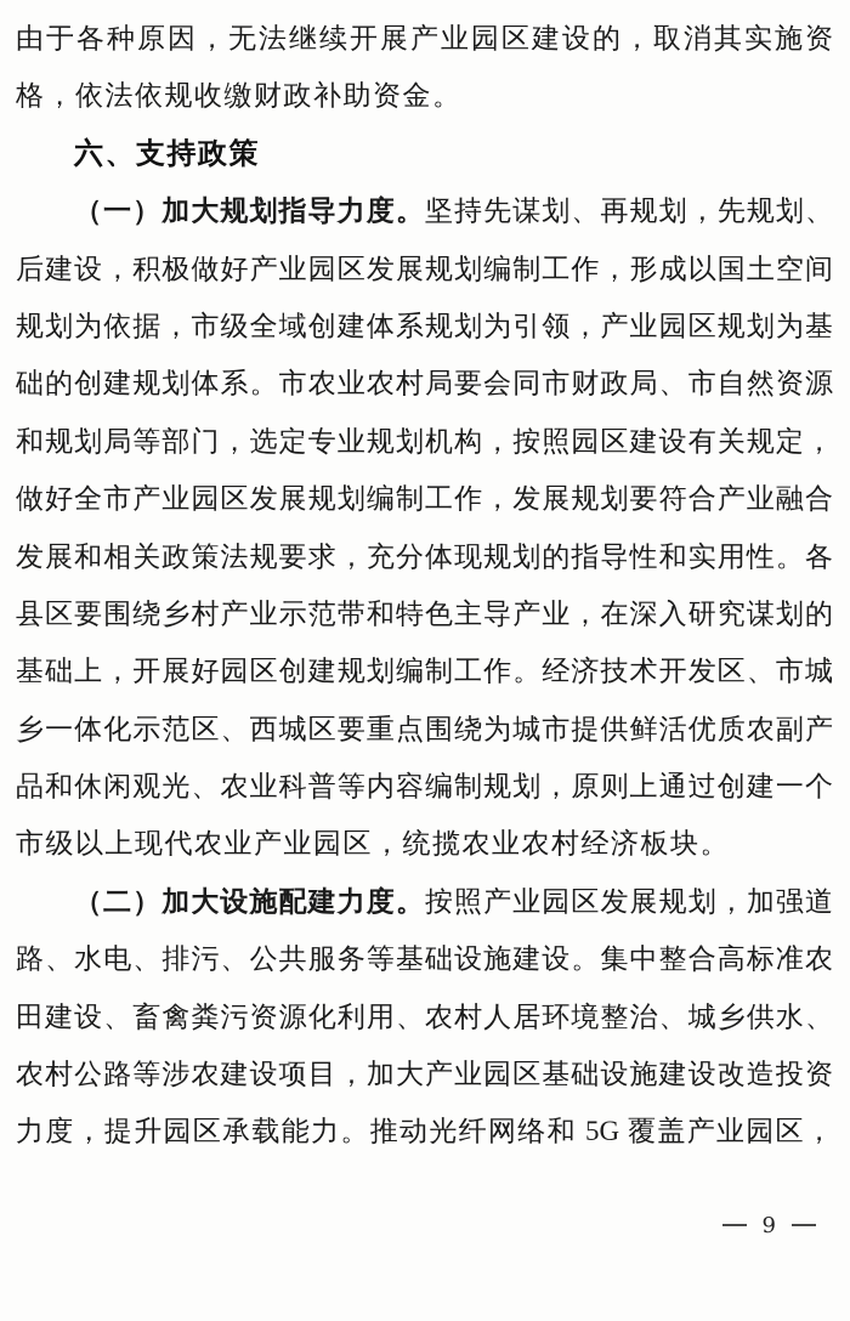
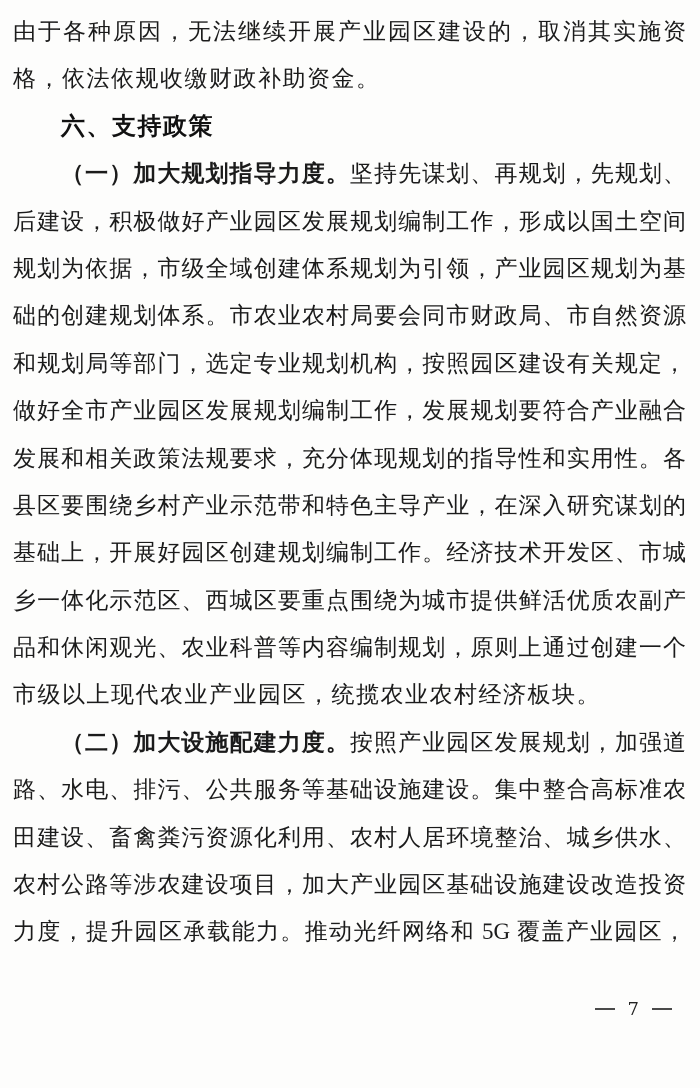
  由于各种原因，无法继续开展产业园区建设的，取消其实施资
  格，依法依规收缴财政补助资金。
  六、支持政策
  （一）加大规划指导力度。坚持先谋划、再规划，先规划、
  后建设，积极做好产业园区发展规划编制工作，形成以国土空间
  规划为依据，市级全域创建体系规划为引领，产业园区规划为基
  础的创建规划体系。市农业农村局要会同市财政局、市自然资源
  和规划局等部门，选定专业规划机构，按照园区建设有关规定，
  做好全市产业园区发展规划编制工作，发展规划要符合产业融合
  发展和相关政策法规要求，充分体现规划的指导性和实用性。各
  县区要围绕乡村产业示范带和特色主导产业，在深入研究谋划的
  基础上，开展好园区创建规划编制工作。经济技术开发区、市城
  乡一体化示范区、西城区要重点围绕为城市提供鲜活优质农副产
  品和休闲观光、农业科普等内容编制规划，原则上通过创建一个
  市级以上现代农业产业园区，统揽农业农村经济板块。
  （二）加大设施配建力度。按照产业园区发展规划，加强道
  路、水电、排污、公共服务等基础设施建设。集中整合高标准农
  田建设、畜禽粪污资源化利用、农村人居环境整治、城乡供水、
  农村公路等涉农建设项目，加大产业园区基础设施建设改造投资
  力度，提升园区承载能力。推动光纤网络和 5G 覆盖产业园区，
- 9
+ 7
